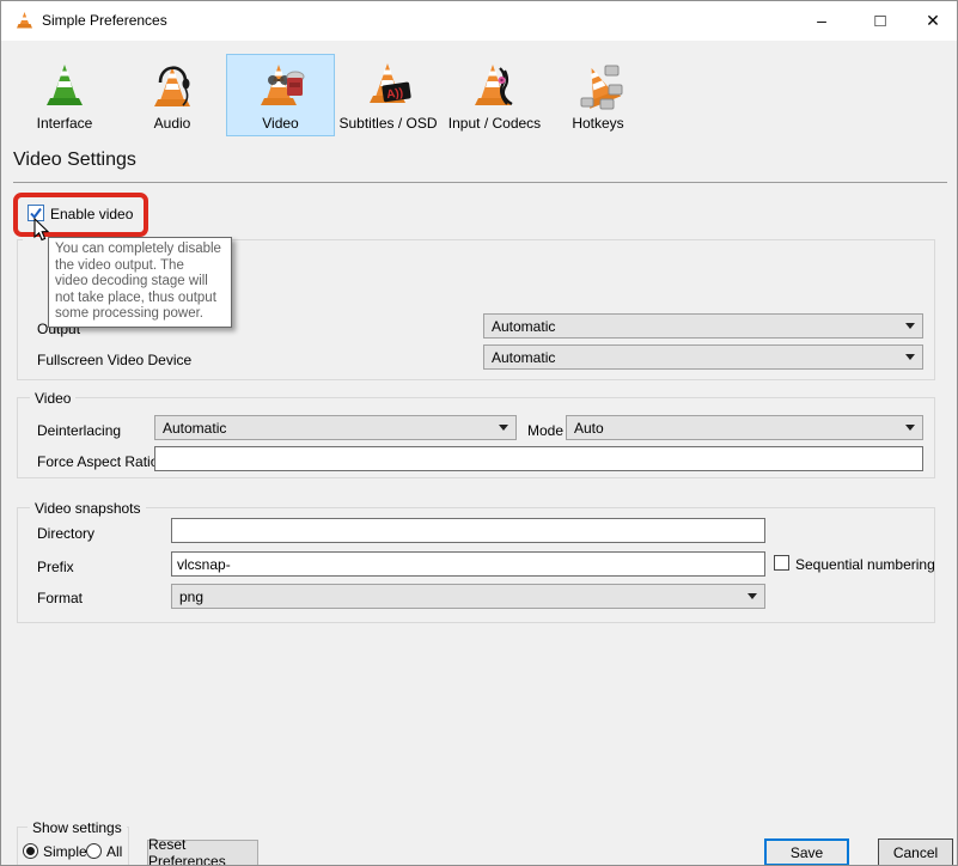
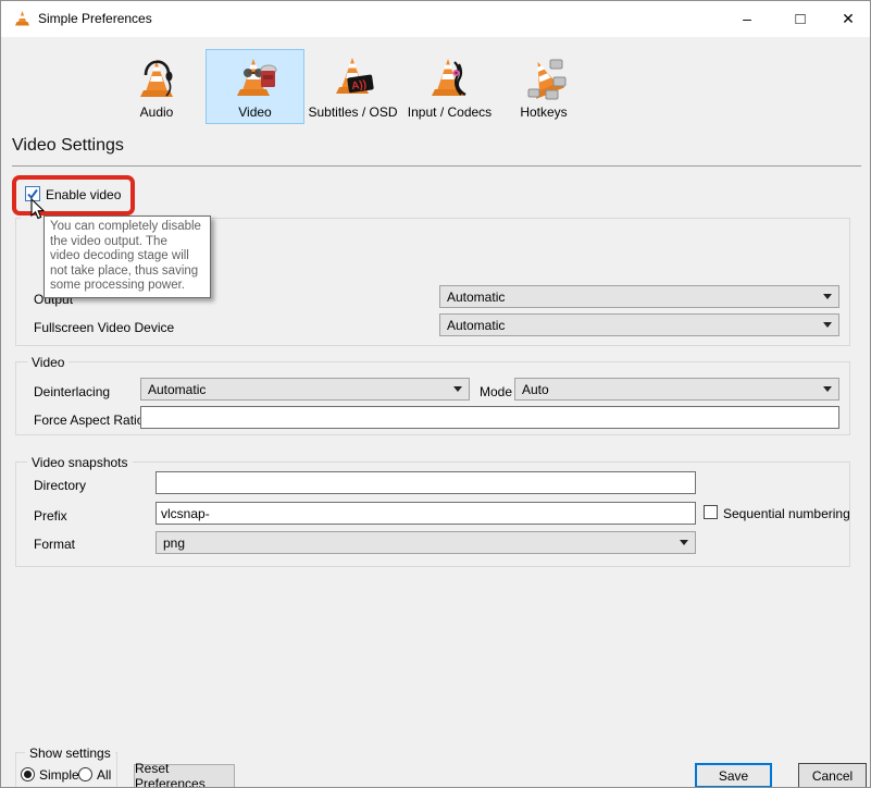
  Simple Preferences
  –
  □
  ✕
- Interface
  Audio
  Video
  Subtitles / OSD
  Input / Codecs
  Hotkeys
  Video Settings
  Enable video
  You can completely disable
  the video output. The
  video decoding stage will
- not take place, thus output
+ not take place, thus saving
  some processing power.
  Output
  Automatic
  Fullscreen Video Device
  Automatic
  Video
  Deinterlacing
  Automatic
  Mode
  Auto
  Force Aspect Rati
  Video snapshots
  Directory
  Prefix
  vlcsnap-
  Sequential numbering
  Format
  png
  Show settings
  Simple
  All
  Reset Preferences
  Save
  Cancel
